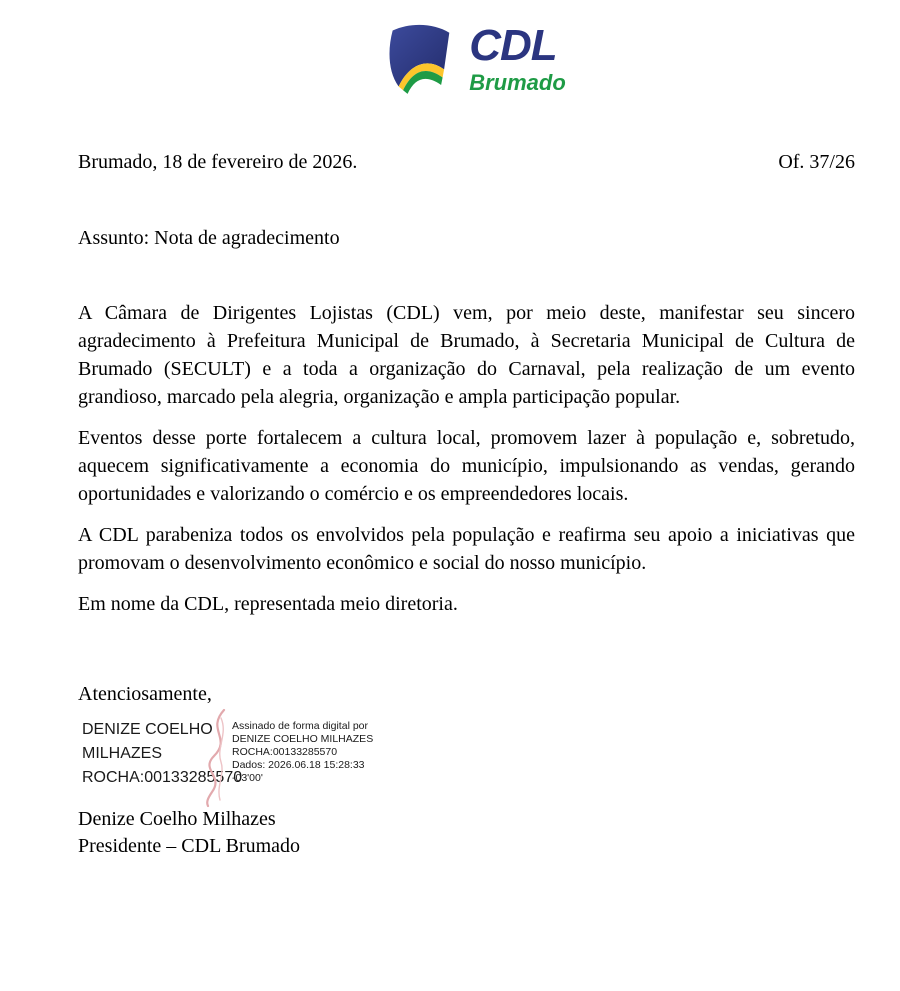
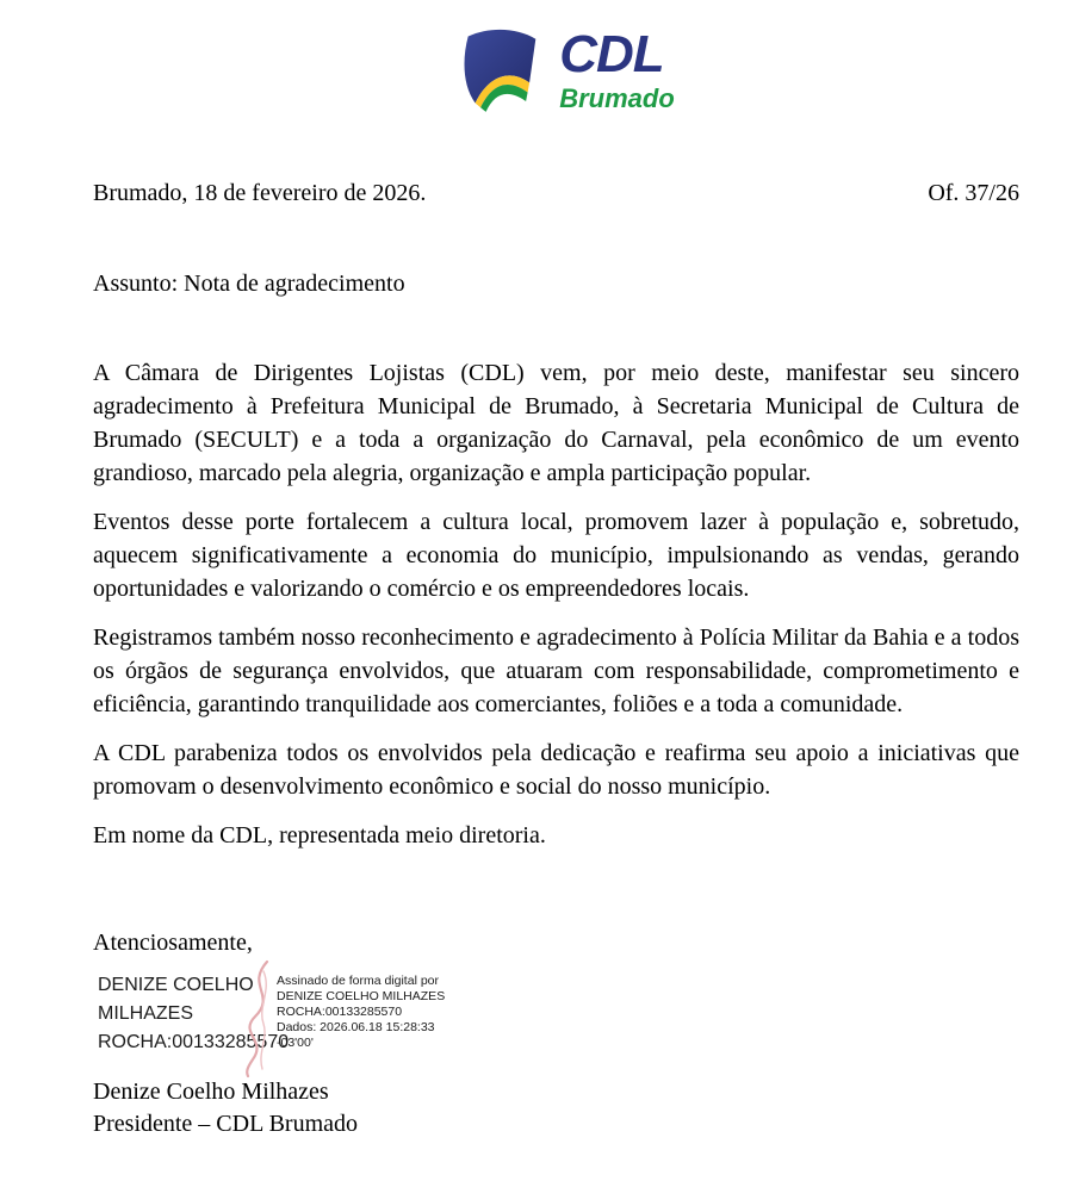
  CDL
  Brumado
  Brumado, 18 de fevereiro de 2026.
  Of. 37/26
  Assunto: Nota de agradecimento
- A Câmara de Dirigentes Lojistas (CDL) vem, por meio deste, manifestar seu sincero agradecimento à Prefeitura Municipal de Brumado, à Secretaria Municipal de Cultura de Brumado (SECULT) e a toda a organização do Carnaval, pela realização de um evento grandioso, marcado pela alegria, organização e ampla participação popular.
+ A Câmara de Dirigentes Lojistas (CDL) vem, por meio deste, manifestar seu sincero agradecimento à Prefeitura Municipal de Brumado, à Secretaria Municipal de Cultura de Brumado (SECULT) e a toda a organização do Carnaval, pela econômico de um evento grandioso, marcado pela alegria, organização e ampla participação popular.
  Eventos desse porte fortalecem a cultura local, promovem lazer à população e, sobretudo, aquecem significativamente a economia do município, impulsionando as vendas, gerando oportunidades e valorizando o comércio e os empreendedores locais.
+ Registramos também nosso reconhecimento e agradecimento à Polícia Militar da Bahia e a todos os órgãos de segurança envolvidos, que atuaram com responsabilidade, comprometimento e eficiência, garantindo tranquilidade aos comerciantes, foliões e a toda a comunidade.
- A CDL parabeniza todos os envolvidos pela população e reafirma seu apoio a iniciativas que promovam o desenvolvimento econômico e social do nosso município.
+ A CDL parabeniza todos os envolvidos pela dedicação e reafirma seu apoio a iniciativas que promovam o desenvolvimento econômico e social do nosso município.
  Em nome da CDL, representada meio diretoria.
  Atenciosamente,
  DENIZE COELHO
  MILHAZES
  ROCHA:0013328557
  Assinado de forma digital por
  DENIZE COELHO MILHAZES
  ROCHA:00133285570
  Dados: 2026.06.18 15:28:33
  -03'00'
  Denize Coelho Milhazes
  Presidente – CDL Brumado
